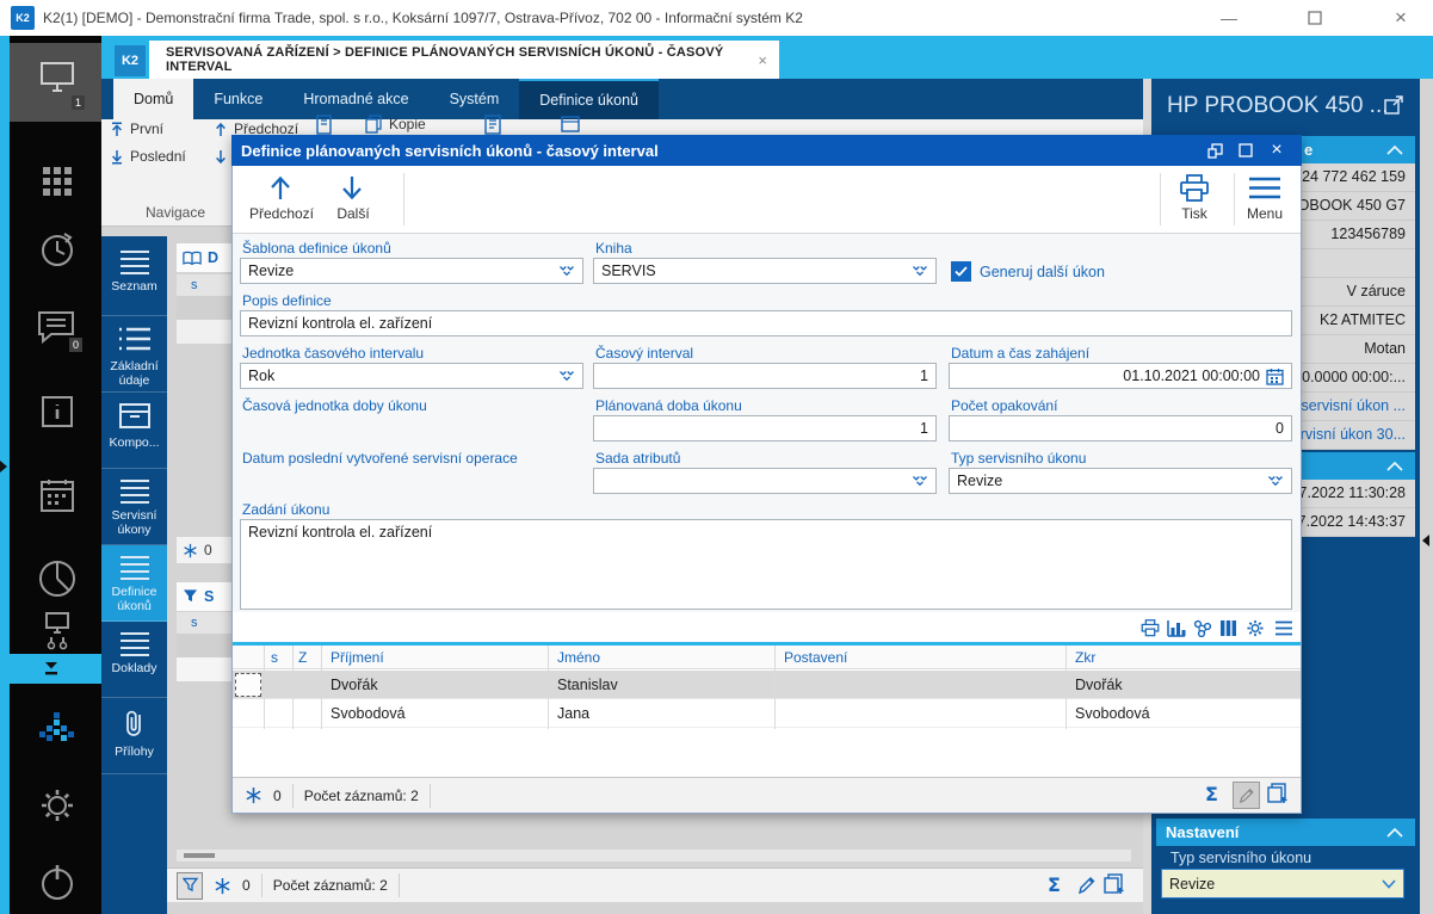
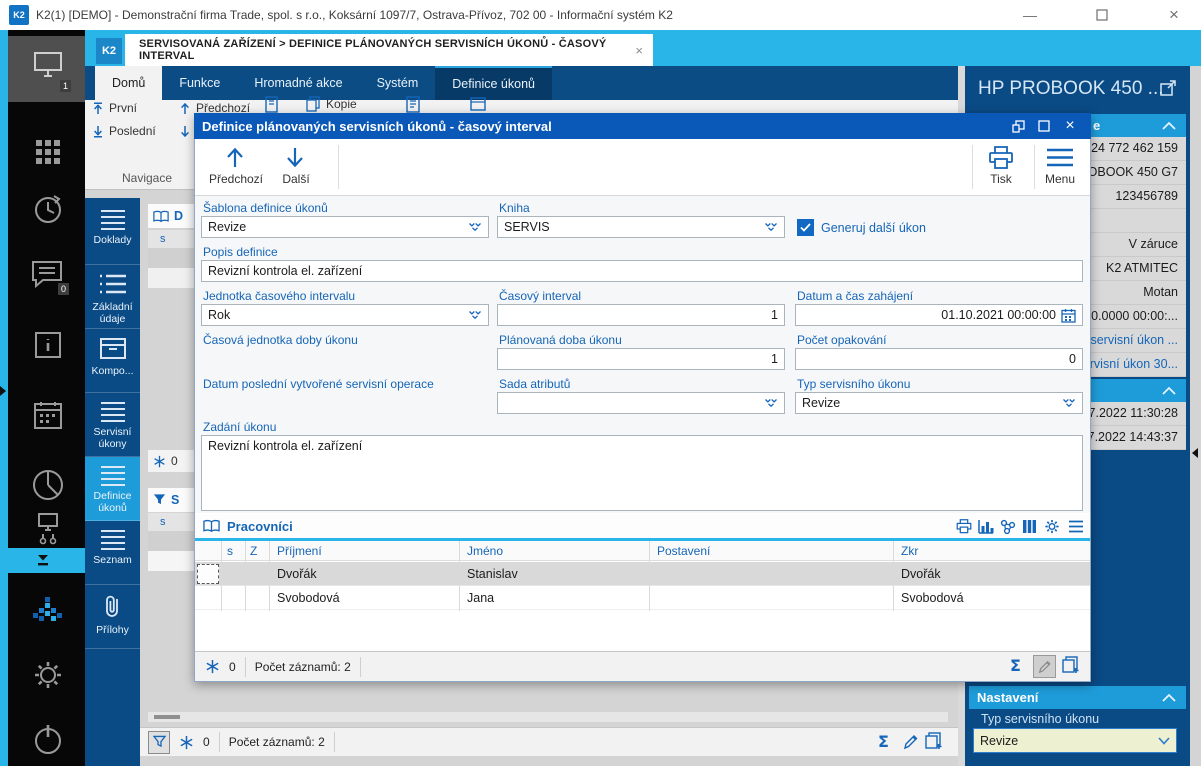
  K2
  K2(1) [DEMO] - Demonstrační firma Trade, spol. s r.o., Koksární 1097/7, Ostrava-Přívoz, 702 00 - Informační systém K2
  —
  ×
  1
  0
  K2
  SERVISOVANÁ ZAŘÍZENÍ > DEFINICE PLÁNOVANÝCH SERVISNÍCH ÚKONŮ - ČASOVÝ INTERVAL
  ×
  Domů
  Funkce
  Hromadné akce
  Systém
  Definice úkonů
  První
  Poslední
  Předchozí
  Kopie
  Navigace
  D
  s
  0
  S
  s
  0
  Počet záznamů: 2
  Σ
- Seznam
+ Doklady
  Základní údaje
  Kompo...
  Servisní úkony
  Definice úkonů
- Doklady
+ Seznam
  Přílohy
  HP PROBOOK 450 ..
  e
  24 772 462 159
  OBOOK 450 G7
  123456789
  V záruce
  K2 ATMITEC
  Motan
  0.0000 00:00:...
  servisní úkon ...
  rvisní úkon 30...
  7.2022 11:30:28
  7.2022 14:43:37
  Nastavení
  Typ servisního úkonu
  Revize
  Definice plánovaných servisních úkonů - časový interval
  ×
  Předchozí
  Další
  Tisk
  Menu
  Šablona definice úkonů
  Revize
  Kniha
  SERVIS
  Generuj další úkon
  Popis definice
  Revizní kontrola el. zařízení
  Jednotka časového intervalu
  Rok
  Časový interval
  1
  Datum a čas zahájení
  01.10.2021 00:00:00
  Časová jednotka doby úkonu
  Plánovaná doba úkonu
  1
  Počet opakování
  0
  Datum poslední vytvořené servisní operace
  Sada atributů
  Typ servisního úkonu
  Revize
  Zadání úkonu
  Revizní kontrola el. zařízení
+ Pracovníci
  s
  Z
  Příjmení
  Jméno
  Postavení
  Zkr
  Dvořák
  Stanislav
  Dvořák
  Svobodová
  Jana
  Svobodová
  0
  Počet záznamů: 2
  Σ
